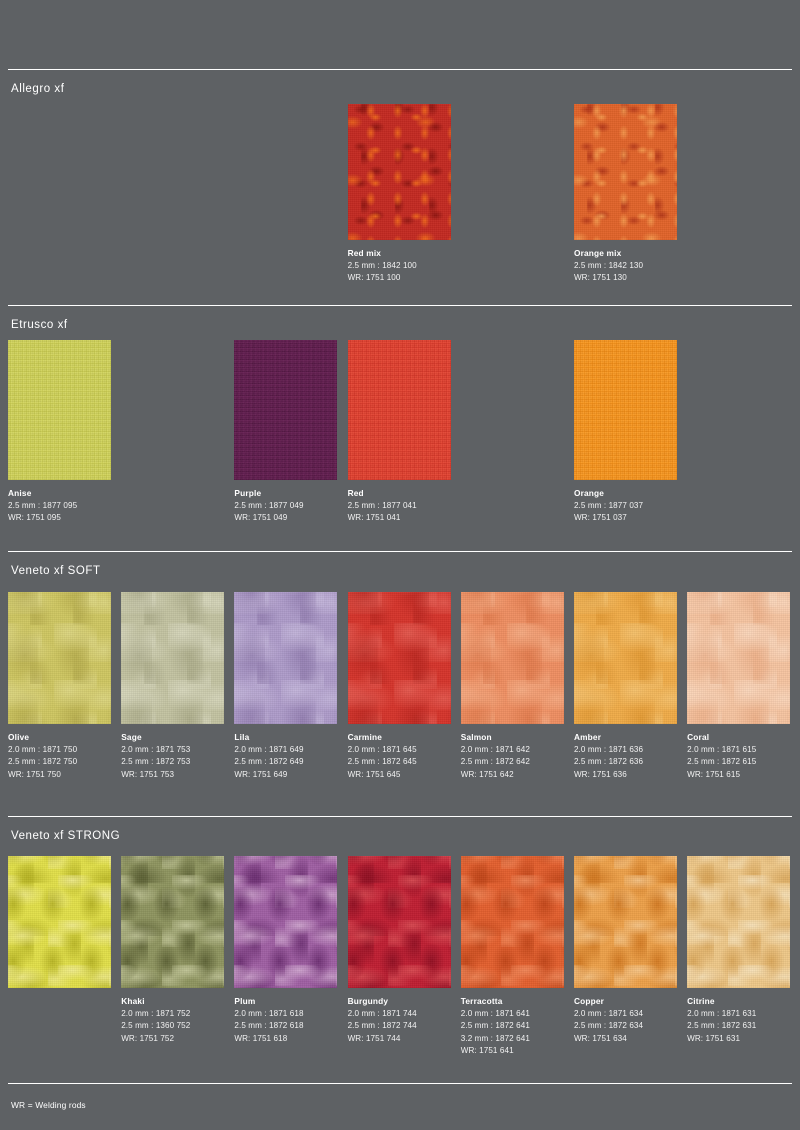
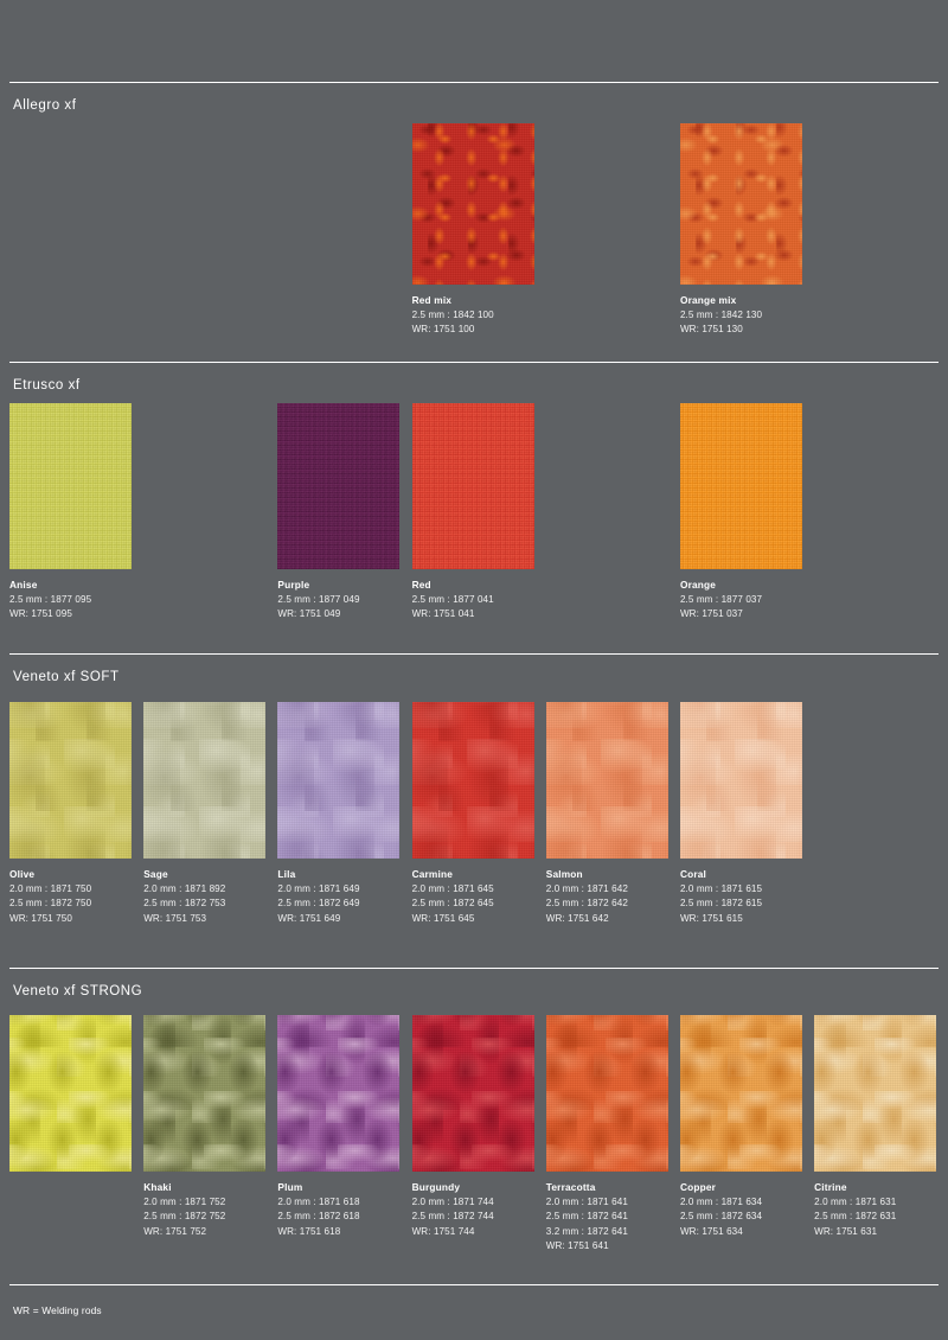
  Allegro xf
  Etrusco xf
  Veneto xf SOFT
  Veneto xf STRONG
  Red mix
  2.5 mm : 1842 100
  WR: 1751 100
  Orange mix
  2.5 mm : 1842 130
  WR: 1751 130
  Anise
  2.5 mm : 1877 095
  WR: 1751 095
  Purple
  2.5 mm : 1877 049
  WR: 1751 049
  Red
  2.5 mm : 1877 041
  WR: 1751 041
  Orange
  2.5 mm : 1877 037
  WR: 1751 037
  Olive
  2.0 mm : 1871 750
  2.5 mm : 1872 750
  WR: 1751 750
  Sage
- 2.0 mm : 1871 753
+ 2.0 mm : 1871 892
  2.5 mm : 1872 753
  WR: 1751 753
  Lila
  2.0 mm : 1871 649
  2.5 mm : 1872 649
  WR: 1751 649
  Carmine
  2.0 mm : 1871 645
  2.5 mm : 1872 645
  WR: 1751 645
  Salmon
  2.0 mm : 1871 642
  2.5 mm : 1872 642
  WR: 1751 642
- Amber
- 2.0 mm : 1871 636
- 2.5 mm : 1872 636
- WR: 1751 636
  Coral
  2.0 mm : 1871 615
  2.5 mm : 1872 615
  WR: 1751 615
  Khaki
  2.0 mm : 1871 752
- 2.5 mm : 1360 752
+ 2.5 mm : 1872 752
  WR: 1751 752
  Plum
  2.0 mm : 1871 618
  2.5 mm : 1872 618
  WR: 1751 618
  Burgundy
  2.0 mm : 1871 744
  2.5 mm : 1872 744
  WR: 1751 744
  Terracotta
  2.0 mm : 1871 641
  2.5 mm : 1872 641
  3.2 mm : 1872 641
  WR: 1751 641
  Copper
  2.0 mm : 1871 634
  2.5 mm : 1872 634
  WR: 1751 634
  Citrine
  2.0 mm : 1871 631
  2.5 mm : 1872 631
  WR: 1751 631
  WR = Welding rods
